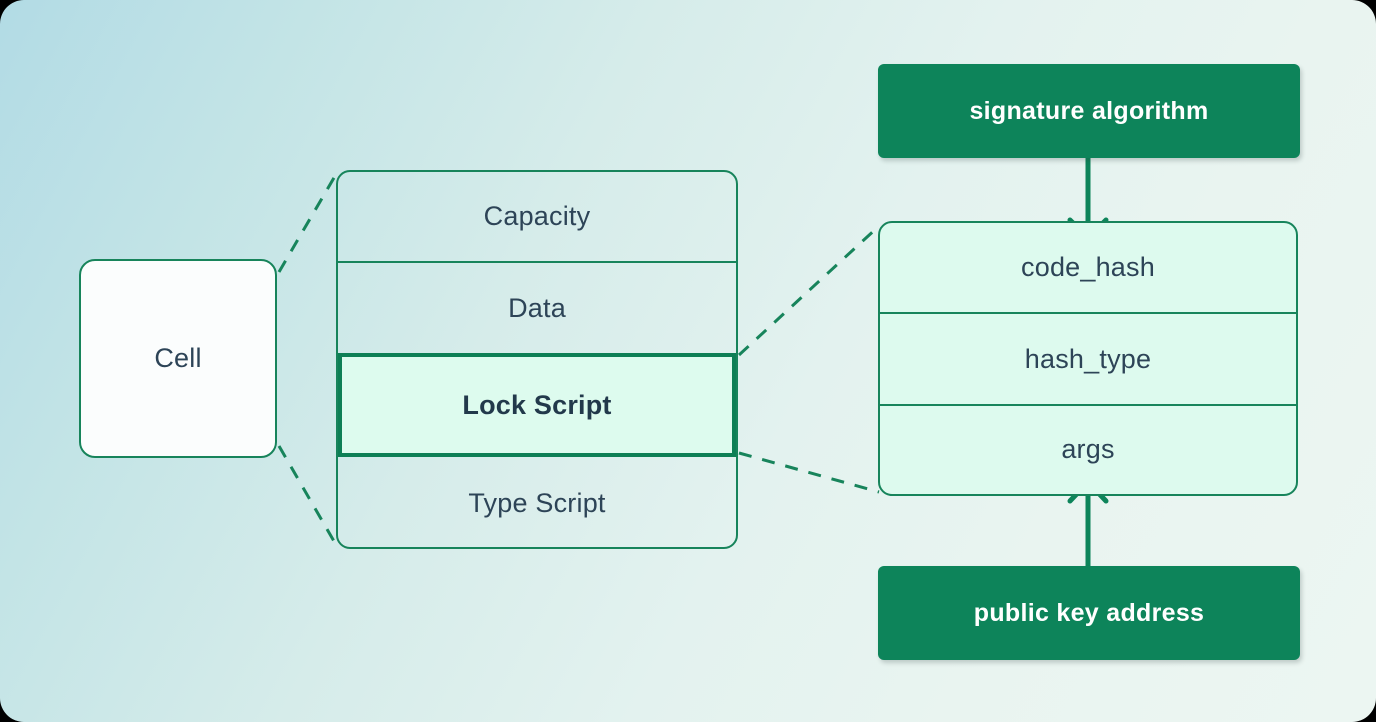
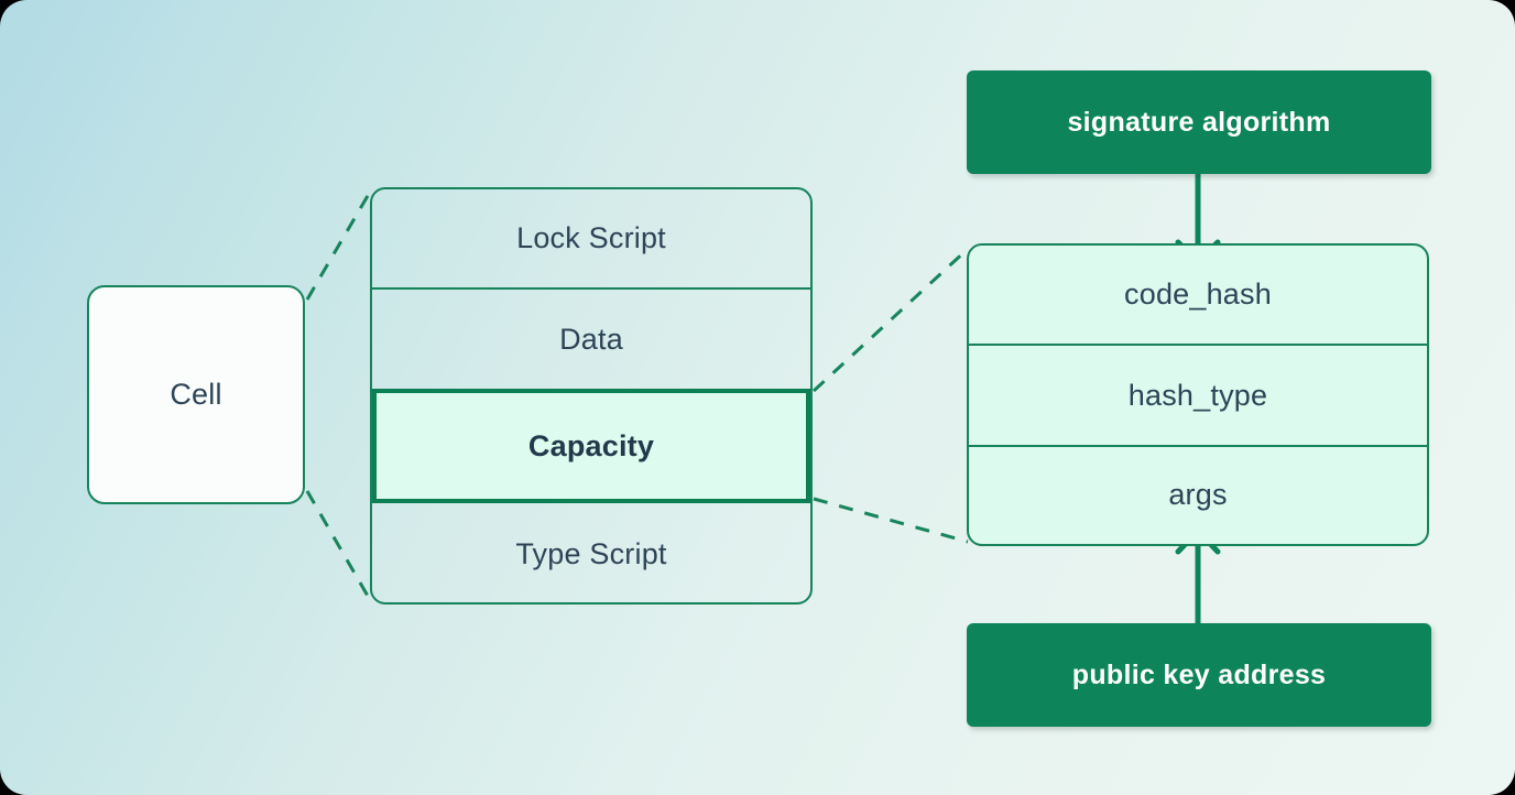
  Cell
- Capacity
+ Lock Script
  Data
- Lock Script
+ Capacity
  Type Script
  code_hash
  hash_type
  args
  signature algorithm
  public key address
